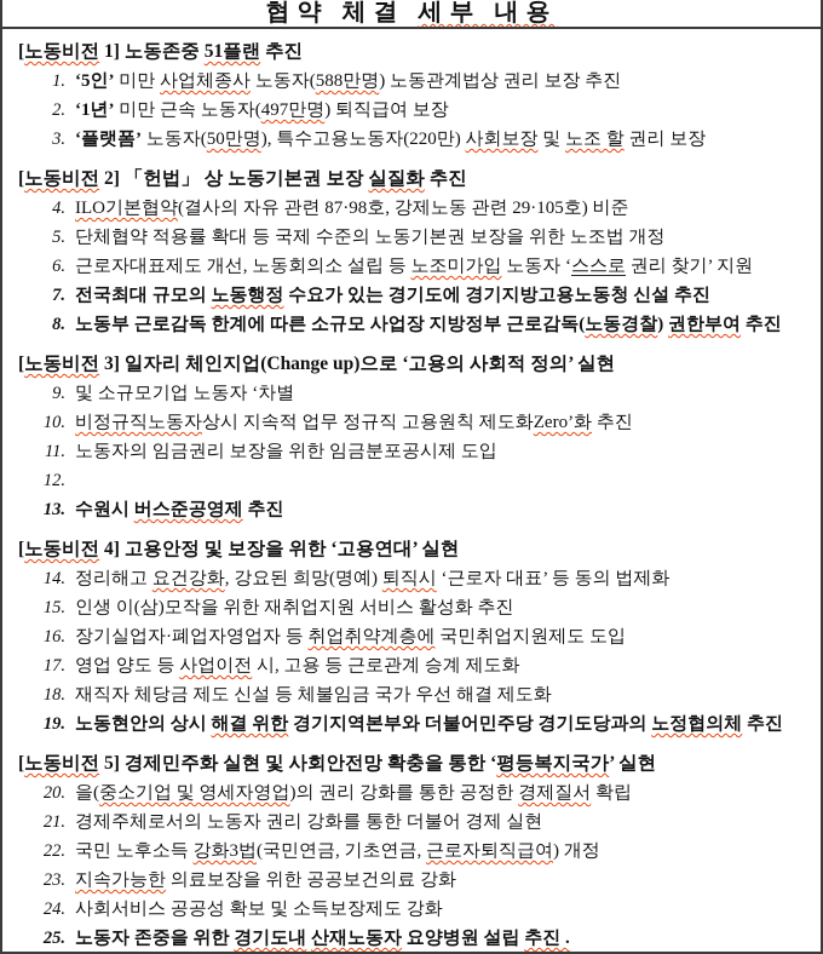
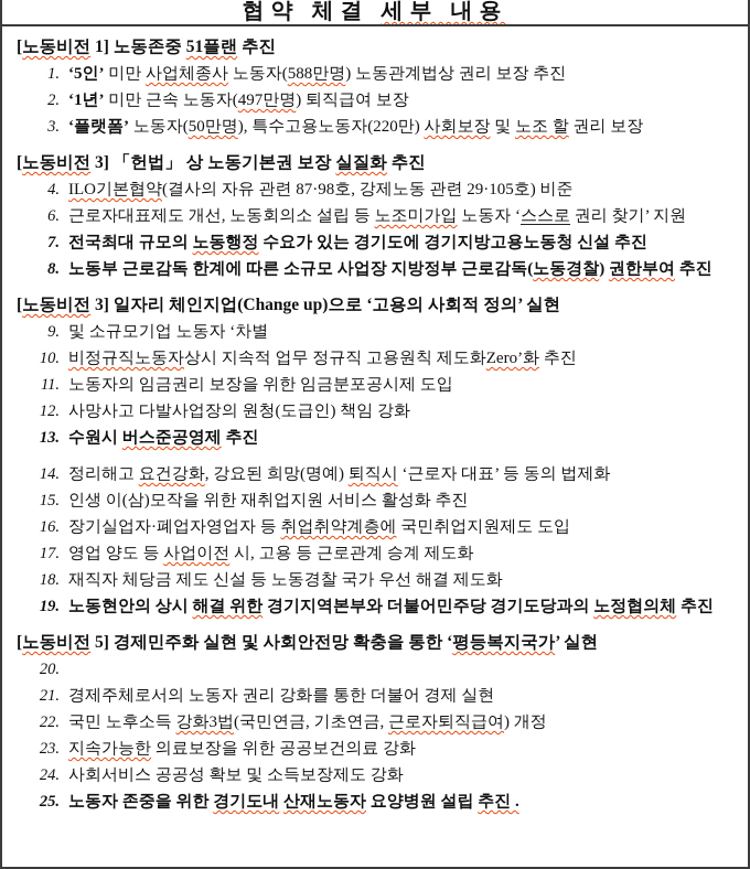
  협약 체결 세부 내용
  [노동비전 1] 노동존중 51플랜 추진
  1.
  ‘5인’ 미만 사업체종사 노동자(588만명) 노동관계법상 권리 보장 추진
  2.
  ‘1년’ 미만 근속 노동자(497만명) 퇴직급여 보장
  3.
  ‘플랫폼’ 노동자(50만명), 특수고용노동자(220만) 사회보장 및 노조 할 권리 보장
- [노동비전 2] 「헌법」 상 노동기본권 보장 실질화 추진
+ [노동비전 3] 「헌법」 상 노동기본권 보장 실질화 추진
  4.
  ILO기본협약(결사의 자유 관련 87·98호, 강제노동 관련 29·105호) 비준
- 5.
- 단체협약 적용률 확대 등 국제 수준의 노동기본권 보장을 위한 노조법 개정
  6.
  근로자대표제도 개선, 노동회의소 설립 등 노조미가입 노동자 ‘스스로 권리 찾기’ 지원
  7.
  전국최대 규모의 노동행정 수요가 있는 경기도에 경기지방고용노동청 신설 추진
  8.
  노동부 근로감독 한계에 따른 소규모 사업장 지방정부 근로감독(노동경찰) 권한부여 추진
  [노동비전 3] 일자리 체인지업(Change up)으로 ‘고용의 사회적 정의’ 실현
  9.
  및 소규모기업 노동자 ‘차별
  10.
  비정규직노동자상시 지속적 업무 정규직 고용원칙 제도화Zero’화 추진
  11.
  노동자의 임금권리 보장을 위한 임금분포공시제 도입
  12.
+ 사망사고 다발사업장의 원청(도급인) 책임 강화
  13.
  수원시 버스준공영제 추진
- [노동비전 4] 고용안정 및 보장을 위한 ‘고용연대’ 실현
  14.
  정리해고 요건강화, 강요된 희망(명예) 퇴직시 ‘근로자 대표’ 등 동의 법제화
  15.
  인생 이(삼)모작을 위한 재취업지원 서비스 활성화 추진
  16.
  장기실업자·폐업자영업자 등 취업취약계층에 국민취업지원제도 도입
  17.
  영업 양도 등 사업이전 시, 고용 등 근로관계 승계 제도화
  18.
- 재직자 체당금 제도 신설 등 체불임금 국가 우선 해결 제도화
+ 재직자 체당금 제도 신설 등 노동경찰 국가 우선 해결 제도화
  19.
  노동현안의 상시 해결 위한 경기지역본부와 더불어민주당 경기도당과의 노정협의체 추진
  [노동비전 5] 경제민주화 실현 및 사회안전망 확충을 통한 ‘평등복지국가’ 실현
  20.
- 을(중소기업 및 영세자영업)의 권리 강화를 통한 공정한 경제질서 확립
  21.
  경제주체로서의 노동자 권리 강화를 통한 더불어 경제 실현
  22.
  국민 노후소득 강화3법(국민연금, 기초연금, 근로자퇴직급여) 개정
  23.
  지속가능한 의료보장을 위한 공공보건의료 강화
  24.
  사회서비스 공공성 확보 및 소득보장제도 강화
  25.
  노동자 존중을 위한 경기도내 산재노동자 요양병원 설립 추진 .
